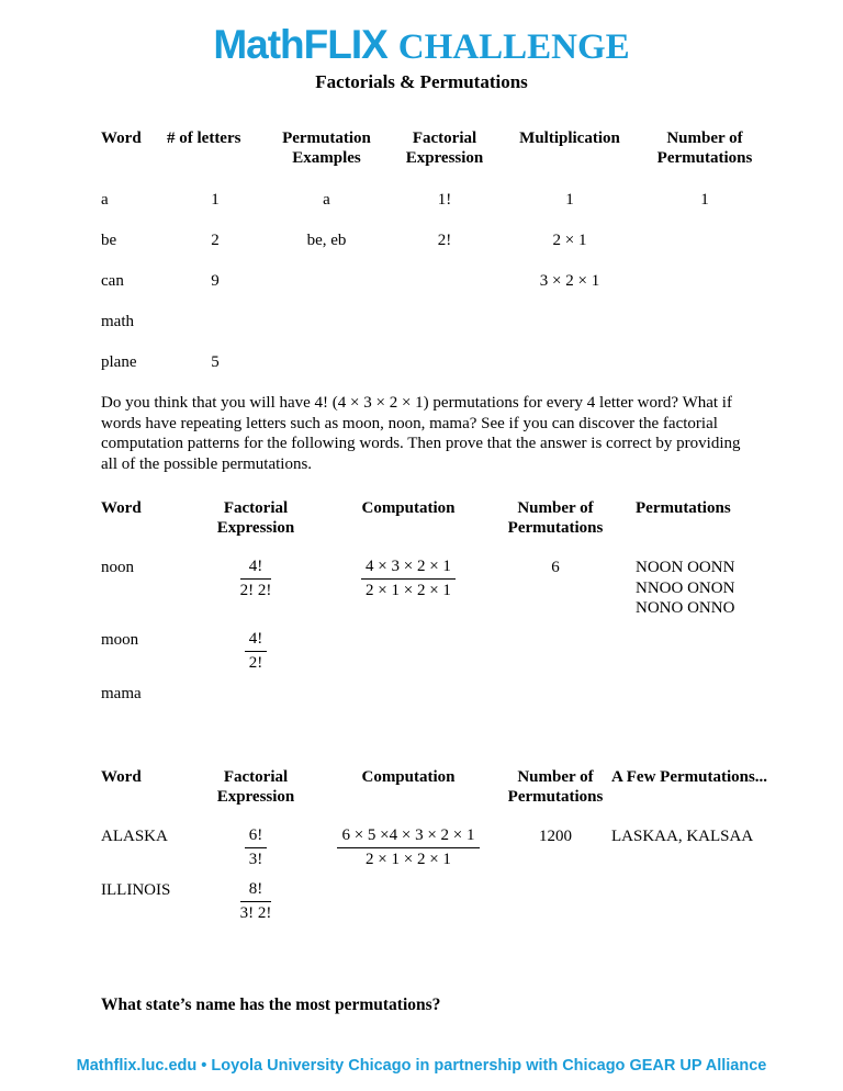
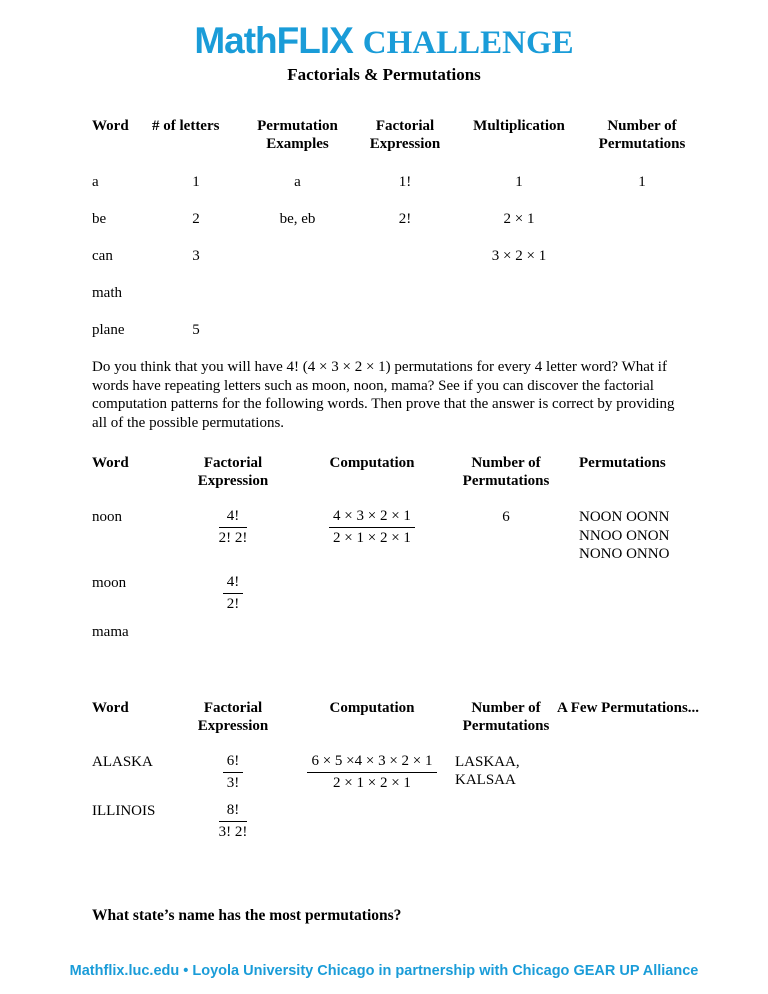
  MathFLIX CHALLENGE
  Factorials & Permutations
  Word
  # of letters
  Permutation Examples
  Factorial Expression
  Multiplication
  Number of Permutations
  a
  1
  a
  1!
  1
  1
  be
  2
  be, eb
  2!
  2 × 1
  can
- 9
+ 3
  3 × 2 × 1
  math
  plane
  5
  Do you think that you will have 4! (4 × 3 × 2 × 1) permutations for every 4 letter word? What if words have repeating letters such as moon, noon, mama? See if you can discover the factorial computation patterns for the following words. Then prove that the answer is correct by providing all of the possible permutations.
  Word
  Factorial Expression
  Computation
  Number of Permutations
  Permutations
  noon
  4!
  2! 2!
  4 × 3 × 2 × 1
  2 × 1 × 2 × 1
  6
  NOON OONN
  NNOO ONON
  NONO ONNO
  moon
  4!
  2!
  mama
  Word
  Factorial Expression
  Computation
  Number of Permutations
  A Few Permutations...
  ALASKA
  6!
  3!
  6 × 5 ×4 × 3 × 2 × 1
  2 × 1 × 2 × 1
- 1200
  LASKAA, KALSAA
  ILLINOIS
  8!
  3! 2!
  What state’s name has the most permutations?
  Mathflix.luc.edu • Loyola University Chicago in partnership with Chicago GEAR UP Alliance
